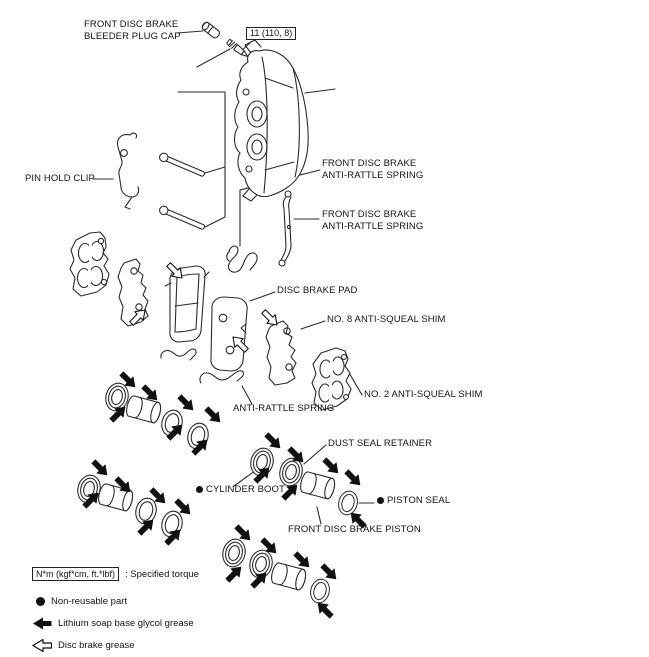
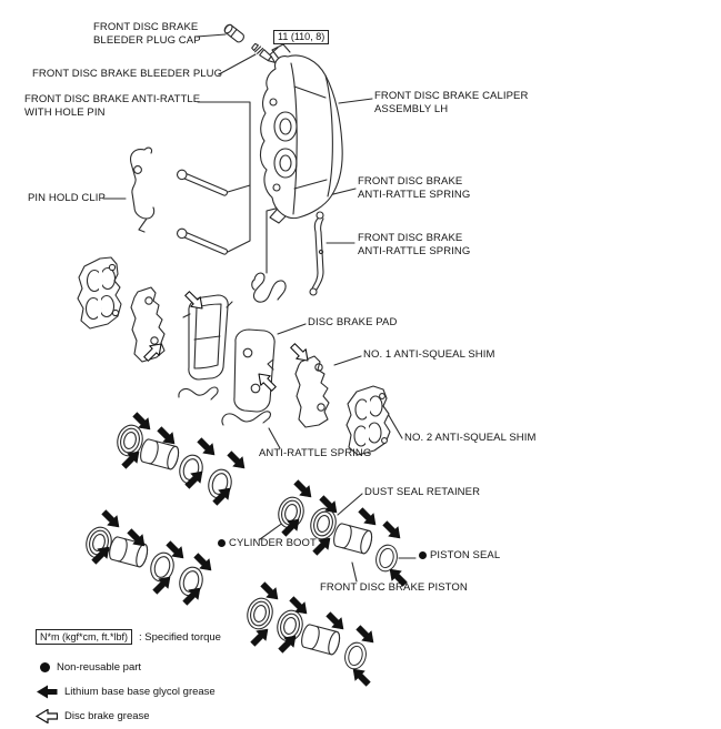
  FRONT DISC BRAKE
  BLEEDER PLUG CAP
+ FRONT DISC BRAKE BLEEDER PLUG
+ FRONT DISC BRAKE ANTI-RATTLE
+ WITH HOLE PIN
  PIN HOLD CLIP
+ FRONT DISC BRAKE CALIPER
+ ASSEMBLY LH
  FRONT DISC BRAKE
  ANTI-RATTLE SPRING
  FRONT DISC BRAKE
  ANTI-RATTLE SPRING
  DISC BRAKE PAD
- NO. 8 ANTI-SQUEAL SHIM
+ NO. 1 ANTI-SQUEAL SHIM
  NO. 2 ANTI-SQUEAL SHIM
  ANTI-RATTLE SPRING
  DUST SEAL RETAINER
  CYLINDER BOOT
  PISTON SEAL
  FRONT DISC BRAKE PISTON
  11 (110, 8)
  N*m (kgf*cm, ft.*lbf)
  : Specified torque
  Non-reusable part
- Lithium soap base glycol grease
+ Lithium base base glycol grease
  Disc brake grease
